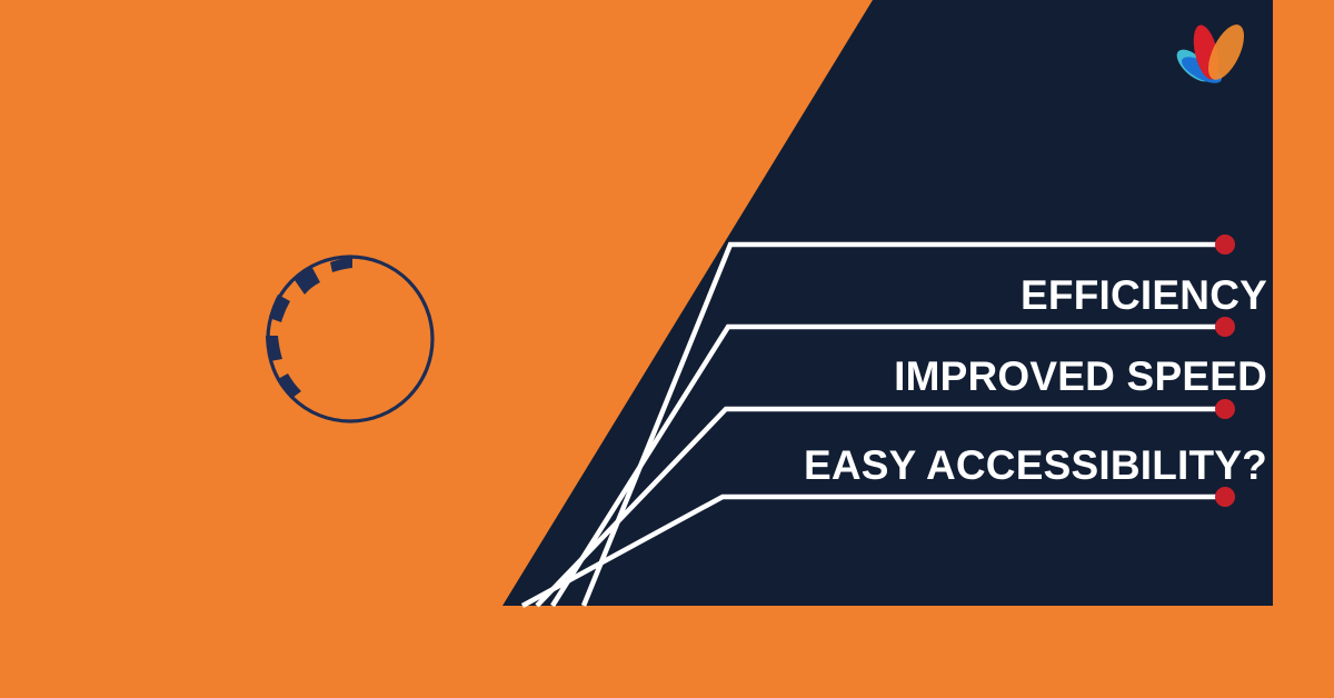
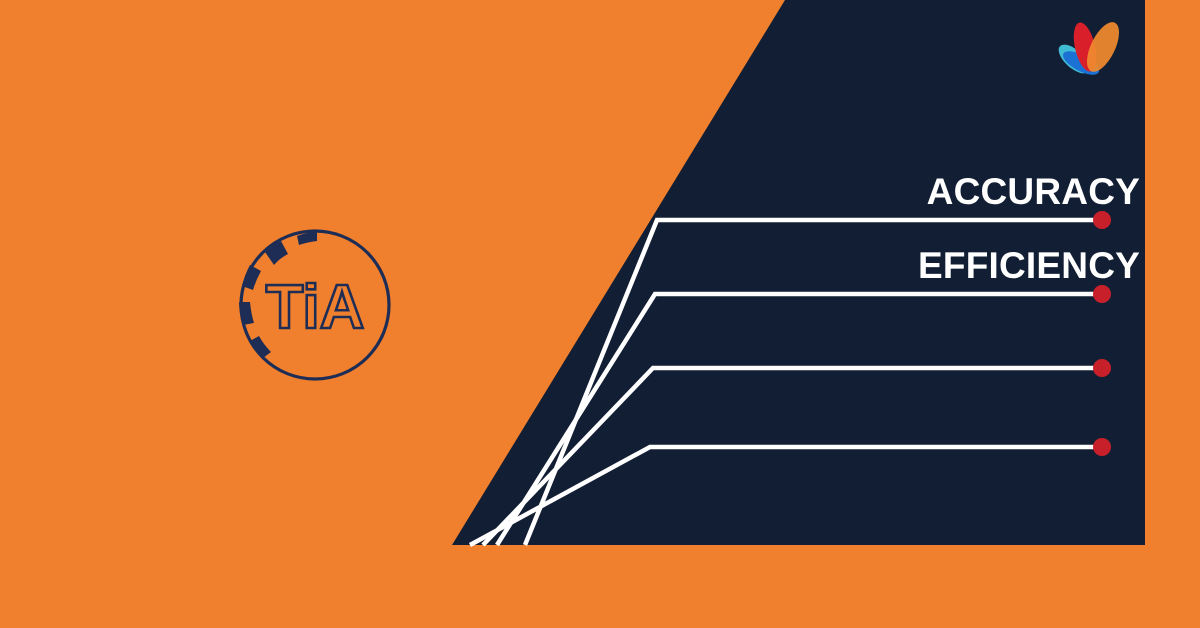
+ TiA
+ ACCURACY
  EFFICIENCY
- IMPROVED SPEED
- EASY ACCESSIBILITY?
